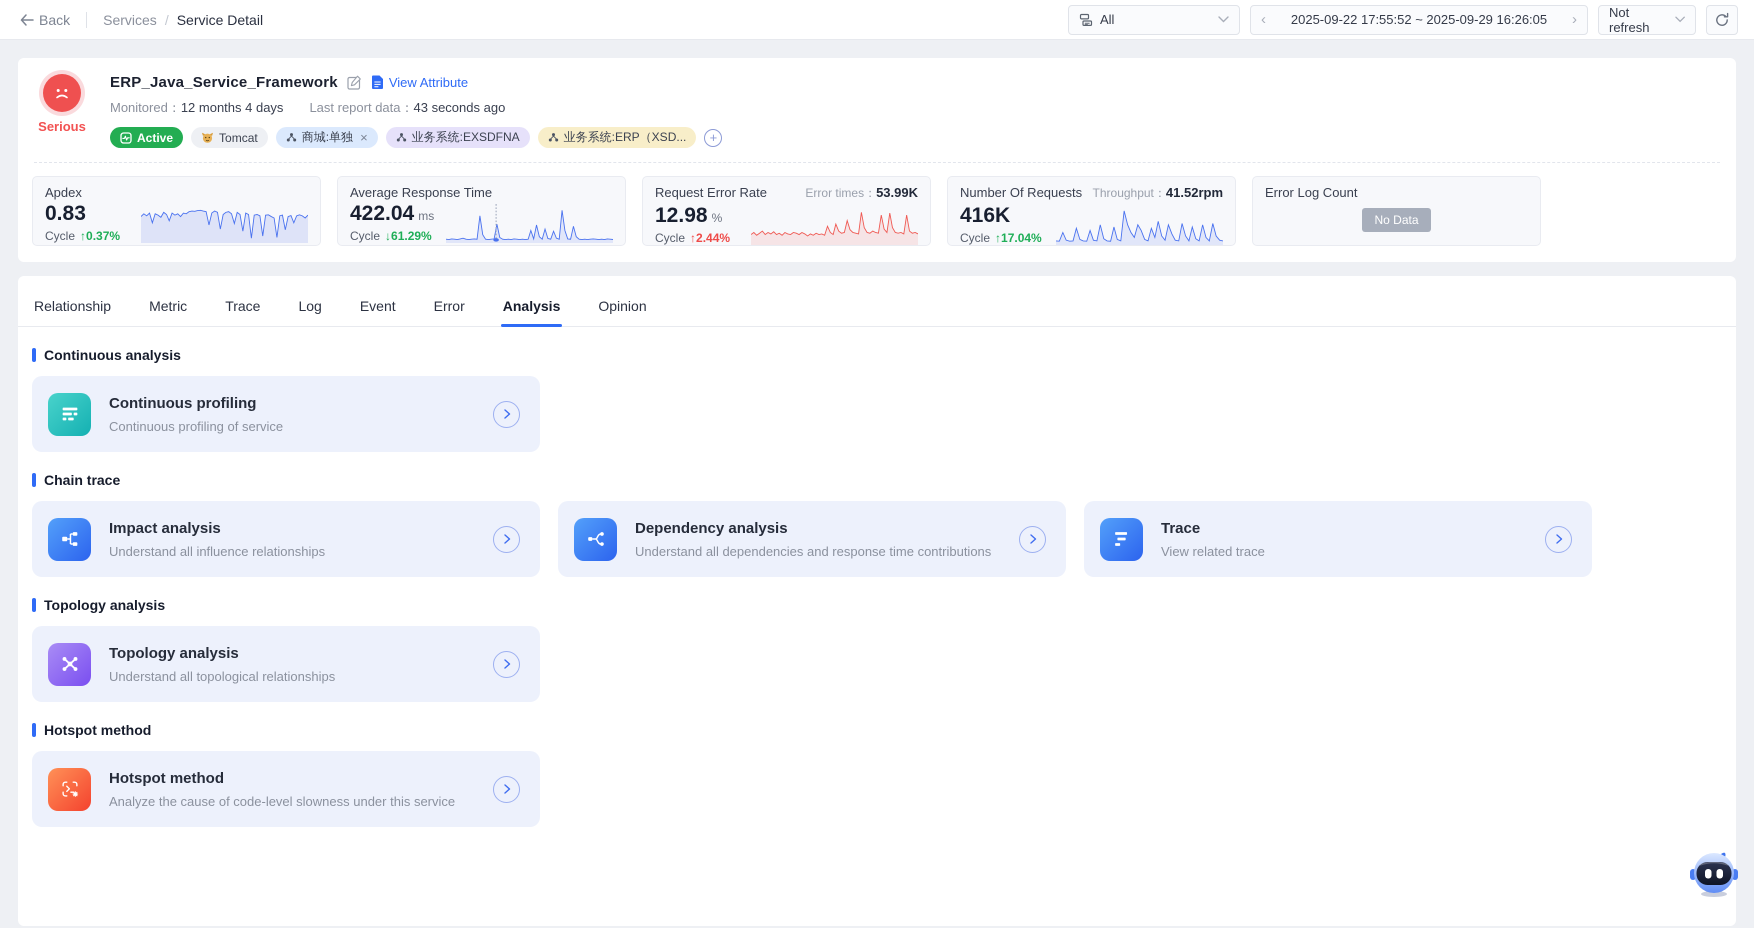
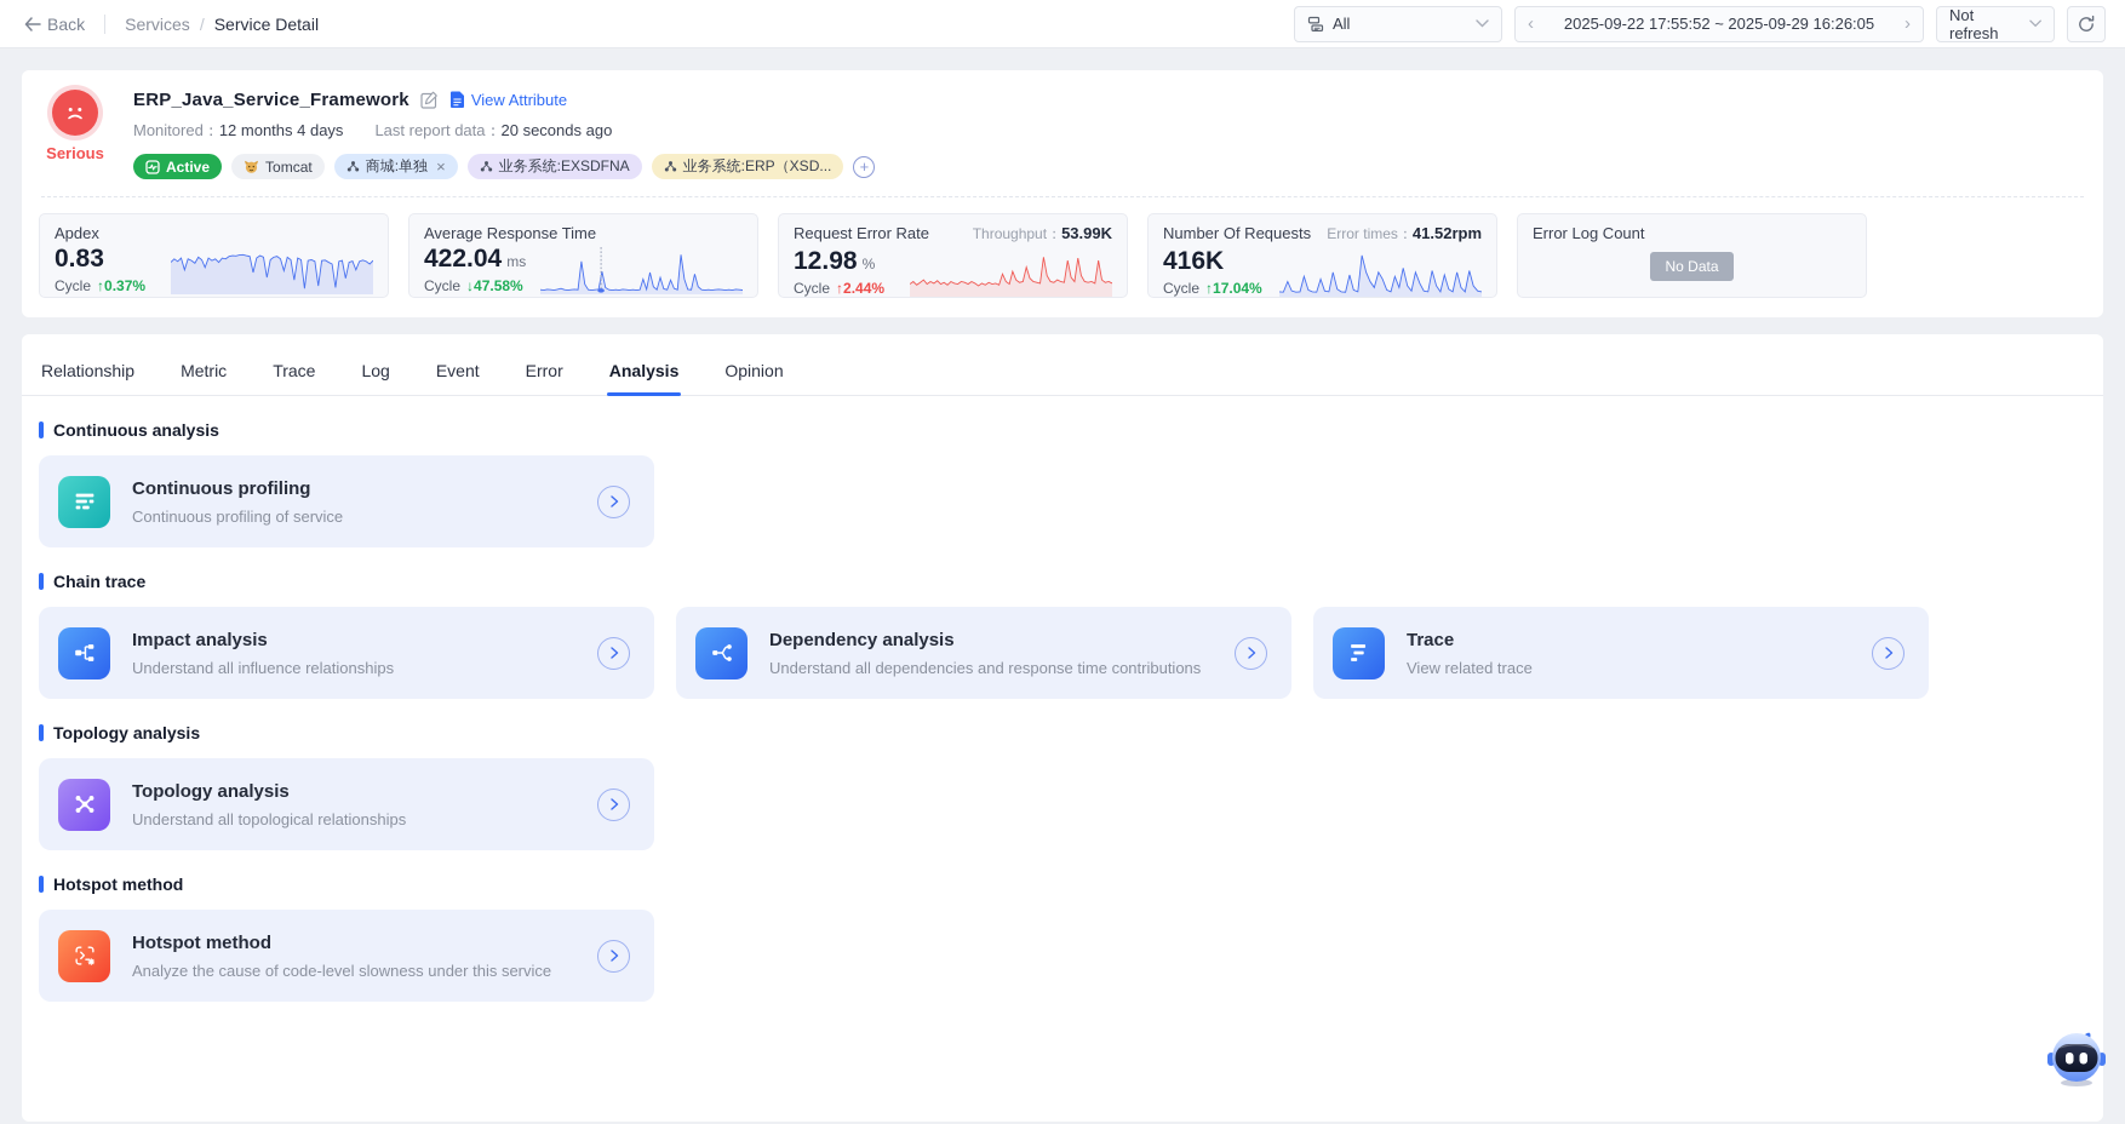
  Back
  Services
  /
  Service Detail
  All
  ‹
  2025-09-22 17:55:52 ~ 2025-09-29 16:26:05
  ›
  Not refresh
  Serious
  ERP_Java_Service_Framework
  View Attribute
  Monitored：12 months 4 days
- Last report data：43 seconds ago
+ Last report data：20 seconds ago
  Active
  Tomcat
  商城:单独
  ×
  业务系统:EXSDFNA
  业务系统:ERP（XSD...
  +
  Apdex
  0.83
  Cycle
  ↑0.37%
  Average Response Time
  422.04
  ms
  Cycle
- ↓61.29%
+ ↓47.58%
  Request Error Rate
- Error times：53.99K
+ Throughput：53.99K
  12.98
  %
  Cycle
  ↑2.44%
  Number Of Requests
- Throughput：41.52rpm
+ Error times：41.52rpm
  416K
  Cycle
  ↑17.04%
  Error Log Count
  No Data
  Relationship
  Metric
  Trace
  Log
  Event
  Error
  Analysis
  Opinion
  Continuous analysis
  Continuous profiling
  Continuous profiling of service
  Chain trace
  Impact analysis
  Understand all influence relationships
  Dependency analysis
  Understand all dependencies and response time contributions
  Trace
  View related trace
  Topology analysis
  Topology analysis
  Understand all topological relationships
  Hotspot method
  Hotspot method
  Analyze the cause of code-level slowness under this service
